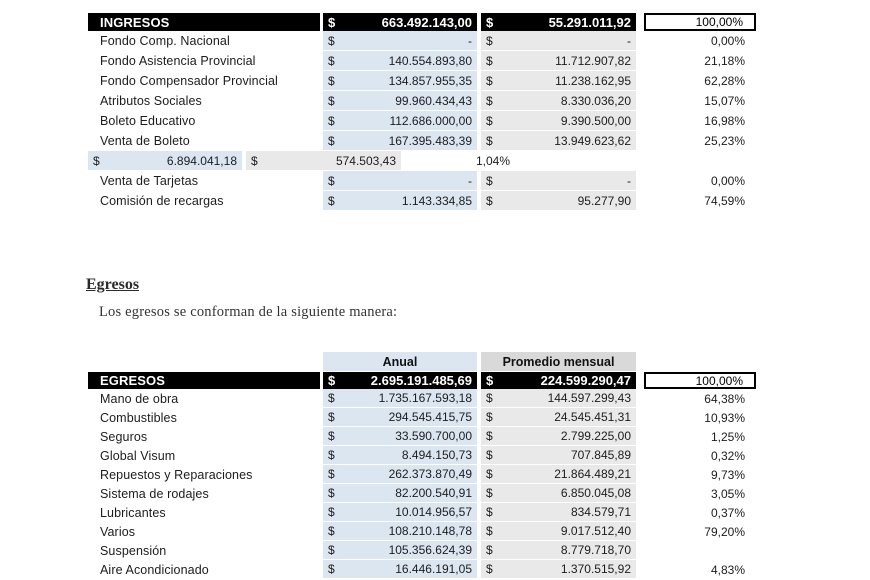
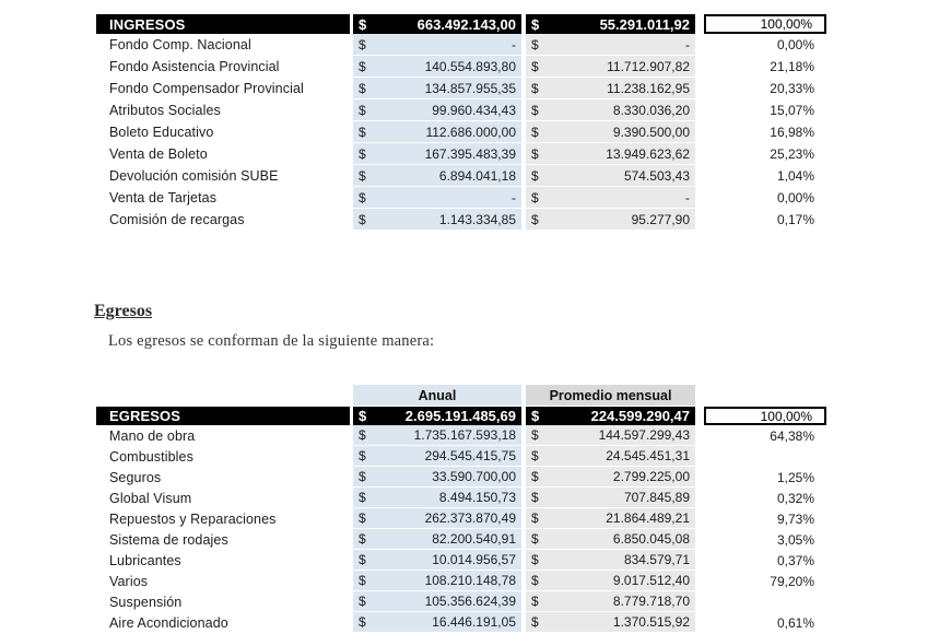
  INGRESOS
  $
  663.492.143,00
  $
  55.291.011,92
  100,00%
  Fondo Comp. Nacional
  $
  -
  $
  -
  0,00%
  Fondo Asistencia Provincial
  $
  140.554.893,80
  $
  11.712.907,82
  21,18%
  Fondo Compensador Provincial
  $
  134.857.955,35
  $
  11.238.162,95
- 62,28%
+ 20,33%
  Atributos Sociales
  $
  99.960.434,43
  $
  8.330.036,20
  15,07%
  Boleto Educativo
  $
  112.686.000,00
  $
  9.390.500,00
  16,98%
  Venta de Boleto
  $
  167.395.483,39
  $
  13.949.623,62
  25,23%
+ Devolución comisión SUBE
  $
  6.894.041,18
  $
  574.503,43
  1,04%
  Venta de Tarjetas
  $
  -
  $
  -
  0,00%
  Comisión de recargas
  $
  1.143.334,85
  $
  95.277,90
- 74,59%
+ 0,17%
  Egresos
  Los egresos se conforman de la siguiente manera:
  Anual
  Promedio mensual
  EGRESOS
  $
  2.695.191.485,69
  $
  224.599.290,47
  100,00%
  Mano de obra
  $
  1.735.167.593,18
  $
  144.597.299,43
  64,38%
  Combustibles
  $
  294.545.415,75
  $
  24.545.451,31
- 10,93%
  Seguros
  $
  33.590.700,00
  $
  2.799.225,00
  1,25%
  Global Visum
  $
  8.494.150,73
  $
  707.845,89
  0,32%
  Repuestos y Reparaciones
  $
  262.373.870,49
  $
  21.864.489,21
  9,73%
  Sistema de rodajes
  $
  82.200.540,91
  $
  6.850.045,08
  3,05%
  Lubricantes
  $
  10.014.956,57
  $
  834.579,71
  0,37%
  Varios
  $
  108.210.148,78
  $
  9.017.512,40
  79,20%
  Suspensión
  $
  105.356.624,39
  $
  8.779.718,70
  Aire Acondicionado
  $
  16.446.191,05
  $
  1.370.515,92
- 4,83%
+ 0,61%
